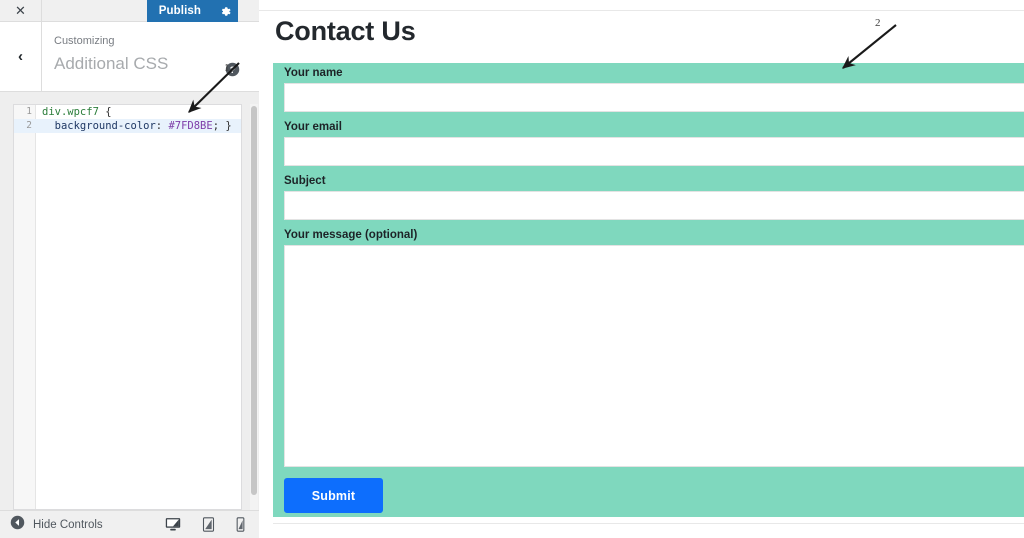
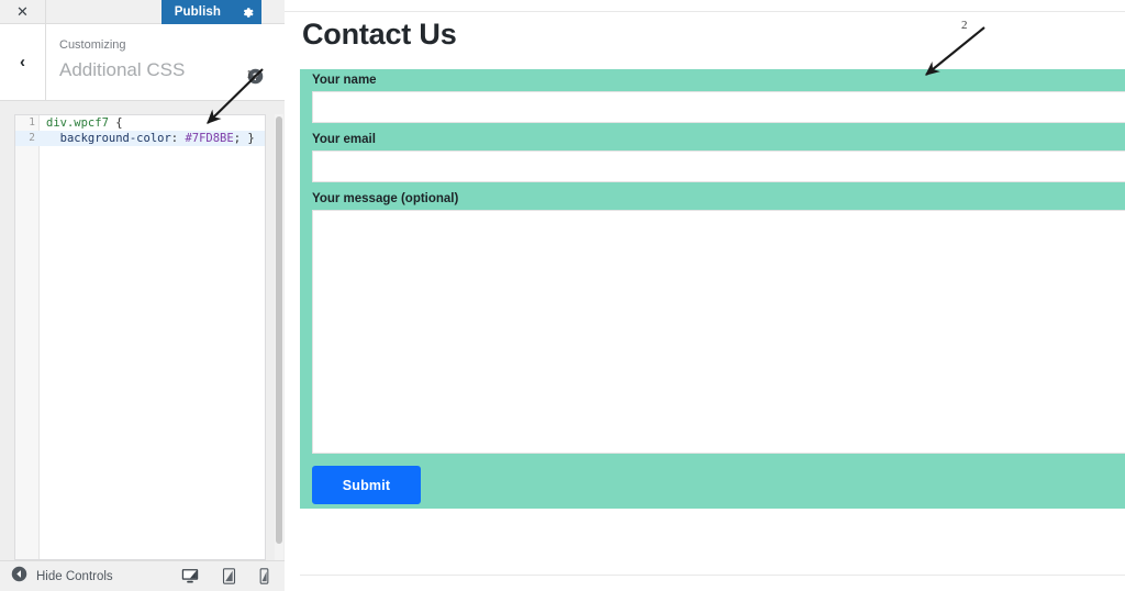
  ✕
  Publish
  ‹
  Customizing
  Additional CSS
  1
  div.wpcf7 {
  2
  background-color: #7FD8BE; }
  Hide Controls
  Contact Us
  Your name
  Your email
- Subject
  Your message (optional)
  Submit
  1
  2
